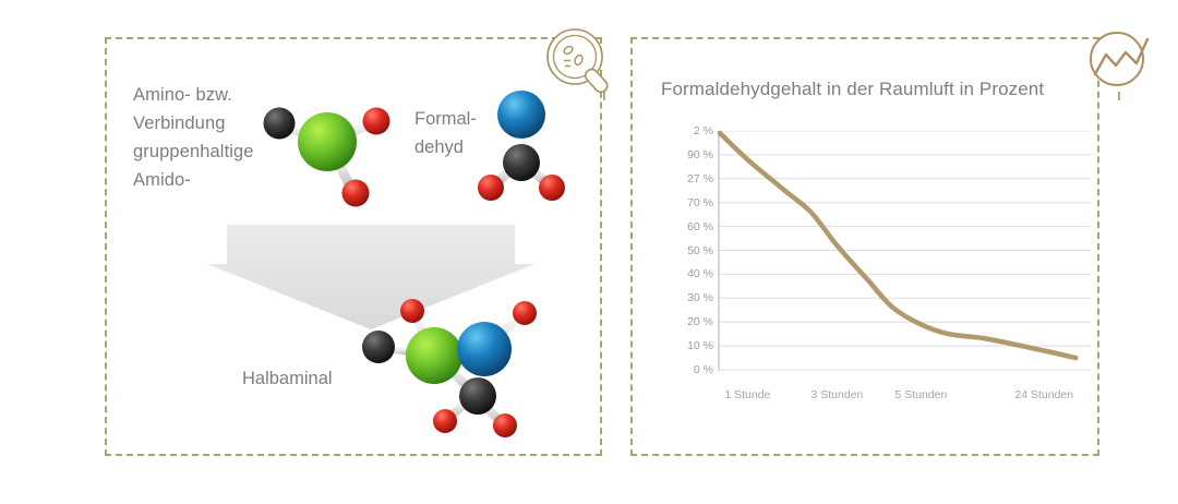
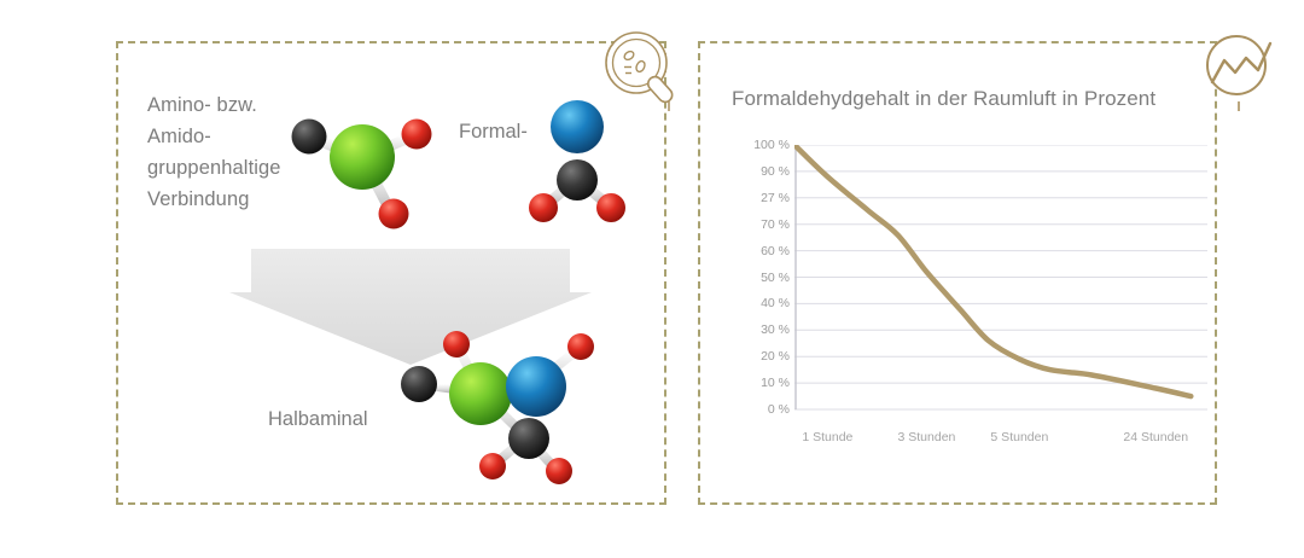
  Amino- bzw.
- Verbindung
+ Amido-
  gruppenhaltige
- Amido-
+ Verbindung
  Formal-
- dehyd
  Halbaminal
  Formaldehydgehalt in der Raumluft in Prozent
- 2 %
+ 100 %
  90 %
  27 %
  70 %
  60 %
  50 %
  40 %
  30 %
  20 %
  10 %
  0 %
  1 Stunde
  3 Stunden
  5 Stunden
  24 Stunden
